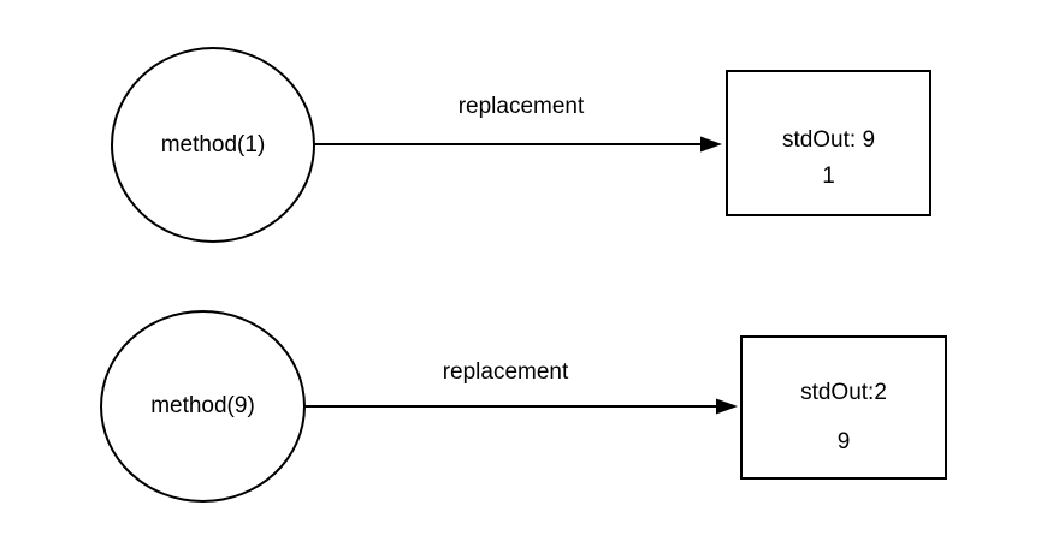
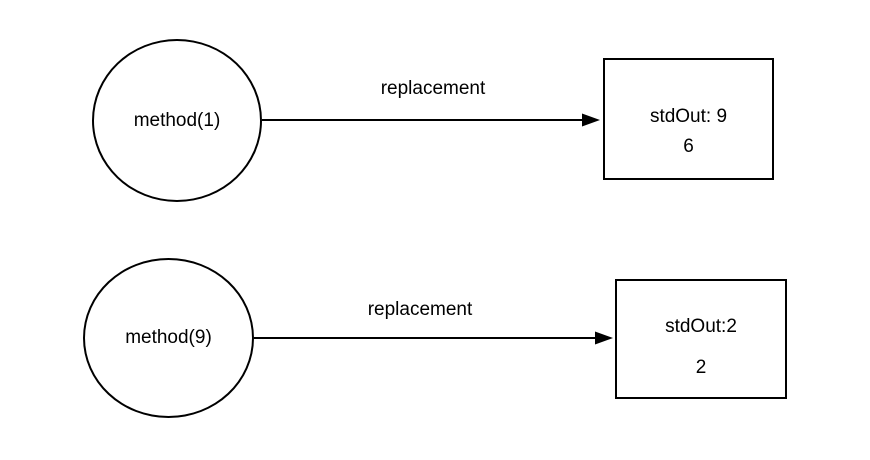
  replacement
  replacement
  method(1)
  method(9)
  stdOut: 9
- 1
+ 6
  stdOut:2
- 9
+ 2
